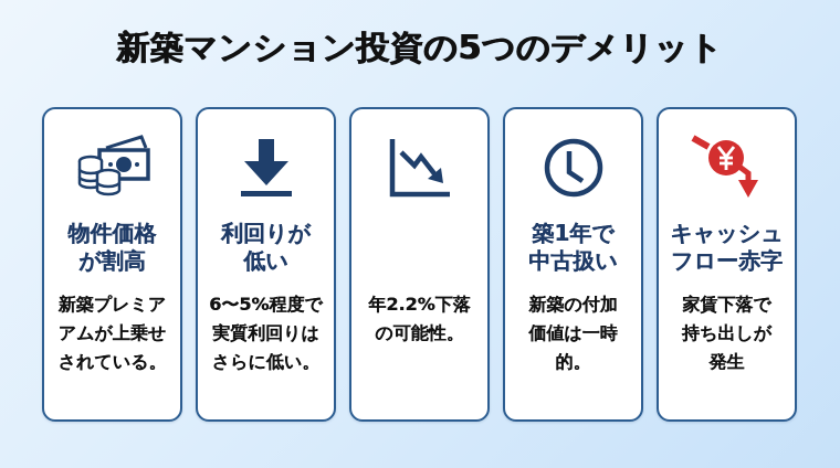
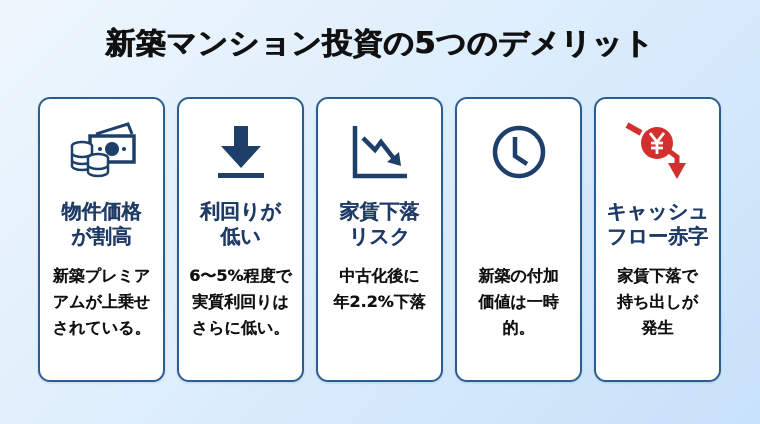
  新築マンション投資の5つのデメリット
  物件価格
  が割高
  新築プレミア
  アムが上乗せ
  されている。
  利回りが
  低い
  6〜5%程度で
  実質利回りは
  さらに低い。
+ 家賃下落
+ リスク
+ 中古化後に
  年2.2%下落
- の可能性。
- 築1年で
- 中古扱い
  新築の付加
  価値は一時
  的。
  キャッシュ
  フロー赤字
  家賃下落で
  持ち出しが
  発生
